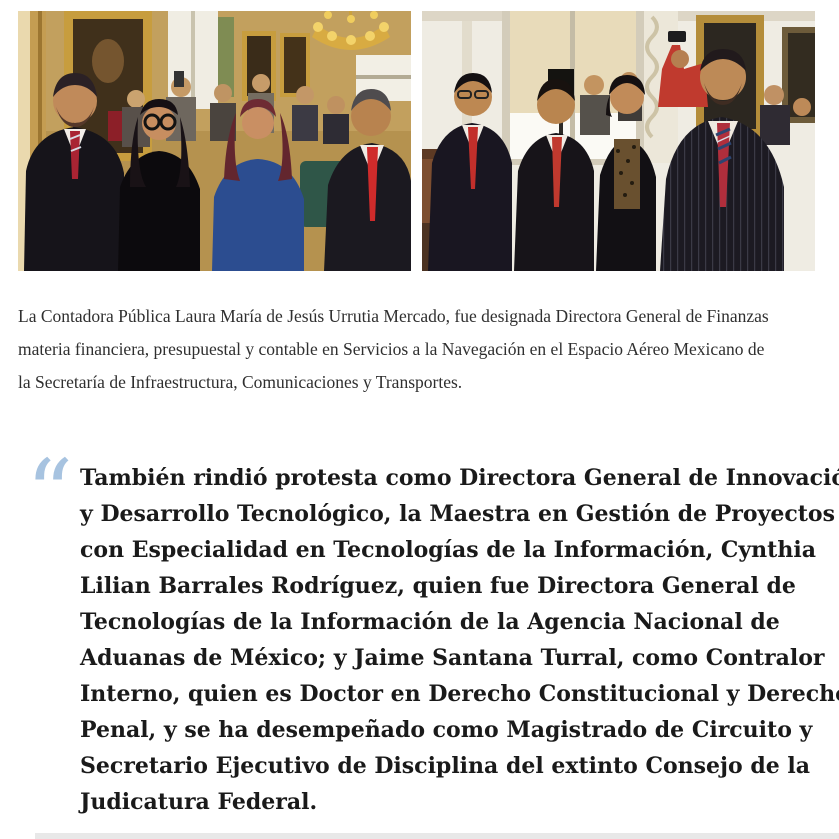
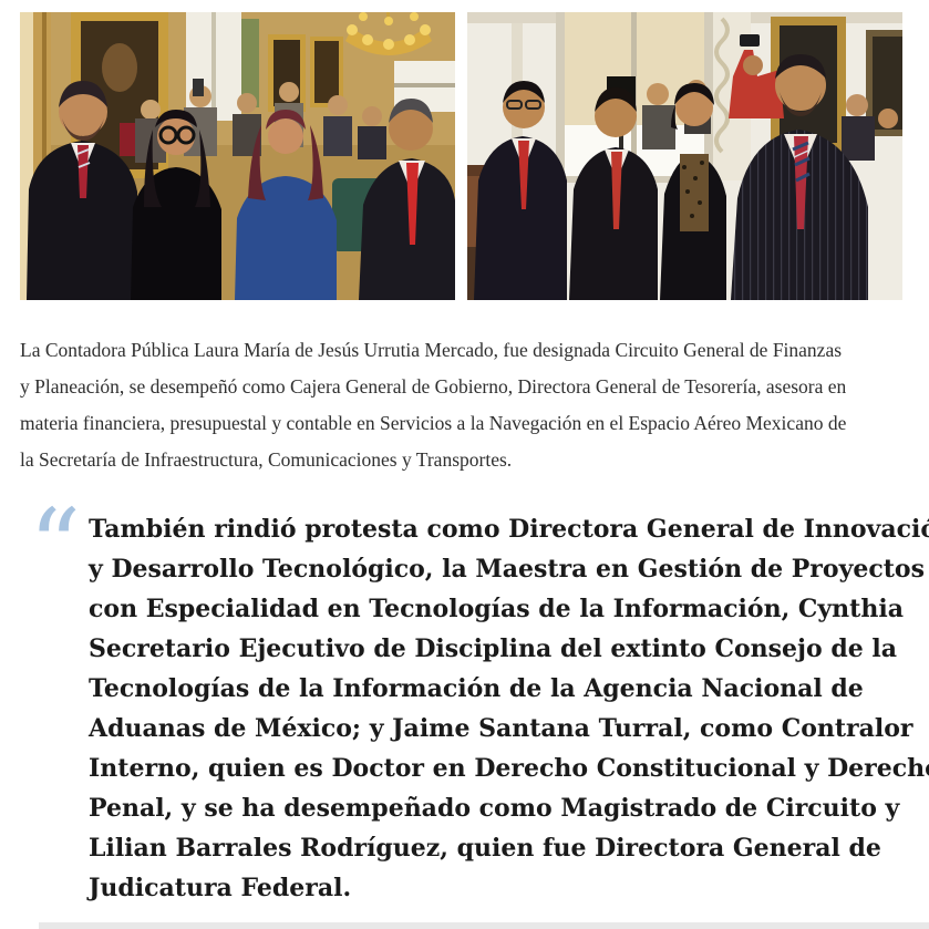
- La Contadora Pública Laura María de Jesús Urrutia Mercado, fue designada Directora General de Finanzas
+ La Contadora Pública Laura María de Jesús Urrutia Mercado, fue designada Circuito General de Finanzas
+ y Planeación, se desempeñó como Cajera General de Gobierno, Directora General de Tesorería, asesora en
  materia financiera, presupuestal y contable en Servicios a la Navegación en el Espacio Aéreo Mexicano de
  la Secretaría de Infraestructura, Comunicaciones y Transportes.
  “
  También rindió protesta como Directora General de Innovaci
  y Desarrollo Tecnológico, la Maestra en Gestión de Proyectos
  con Especialidad en Tecnologías de la Información, Cynthia
- Lilian Barrales Rodríguez, quien fue Directora General de
+ Secretario Ejecutivo de Disciplina del extinto Consejo de la
  Tecnologías de la Información de la Agencia Nacional de
  Aduanas de México; y Jaime Santana Turral, como Contralor
  Interno, quien es Doctor en Derecho Constitucional y Derech
  Penal, y se ha desempeñado como Magistrado de Circuito y
- Secretario Ejecutivo de Disciplina del extinto Consejo de la
+ Lilian Barrales Rodríguez, quien fue Directora General de
  Judicatura Federal.
